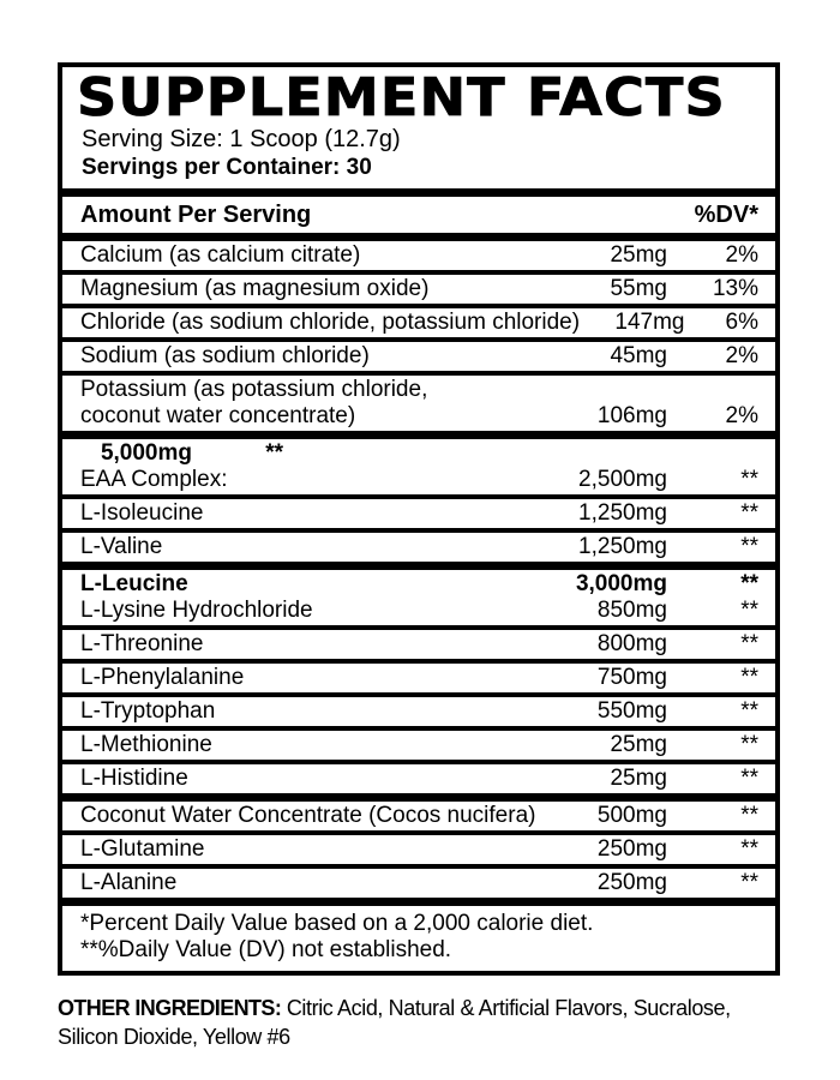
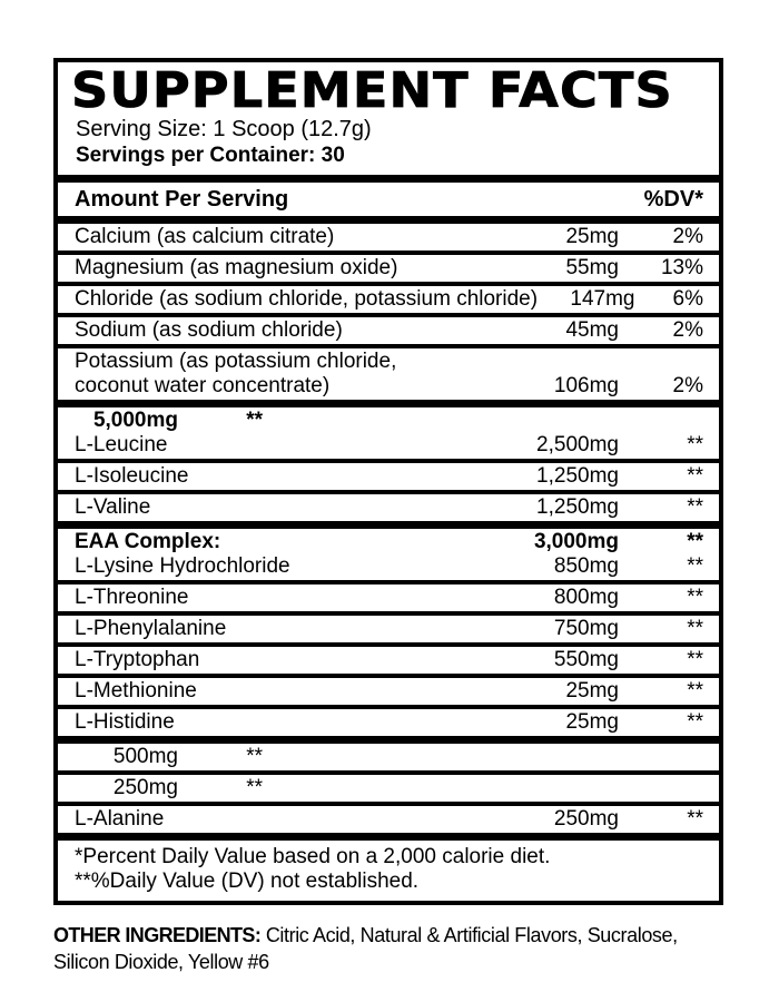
  SUPPLEMENT FACTS
  Serving Size: 1 Scoop (12.7g)
  Servings per Container: 30
  Amount Per Serving
  %DV*
  Calcium (as calcium citrate)
  25mg
  2%
  Magnesium (as magnesium oxide)
  55mg
  13%
  Chloride (as sodium chloride, potassium chloride)
  147mg
  6%
  Sodium (as sodium chloride)
  45mg
  2%
  Potassium (as potassium chloride,
  coconut water concentrate)
  106mg
  2%
  5,000mg
  **
- EAA Complex:
+ L-Leucine
  2,500mg
  **
  L-Isoleucine
  1,250mg
  **
  L-Valine
  1,250mg
  **
- L-Leucine
+ EAA Complex:
  3,000mg
  **
  L-Lysine Hydrochloride
  850mg
  **
  L-Threonine
  800mg
  **
  L-Phenylalanine
  750mg
  **
  L-Tryptophan
  550mg
  **
  L-Methionine
  25mg
  **
  L-Histidine
  25mg
  **
- Coconut Water Concentrate (Cocos nucifera)
  500mg
  **
- L-Glutamine
  250mg
  **
  L-Alanine
  250mg
  **
  *Percent Daily Value based on a 2,000 calorie diet.
  **%Daily Value (DV) not established.
  OTHER INGREDIENTS: Citric Acid, Natural & Artificial Flavors, Sucralose,
  Silicon Dioxide, Yellow #6
